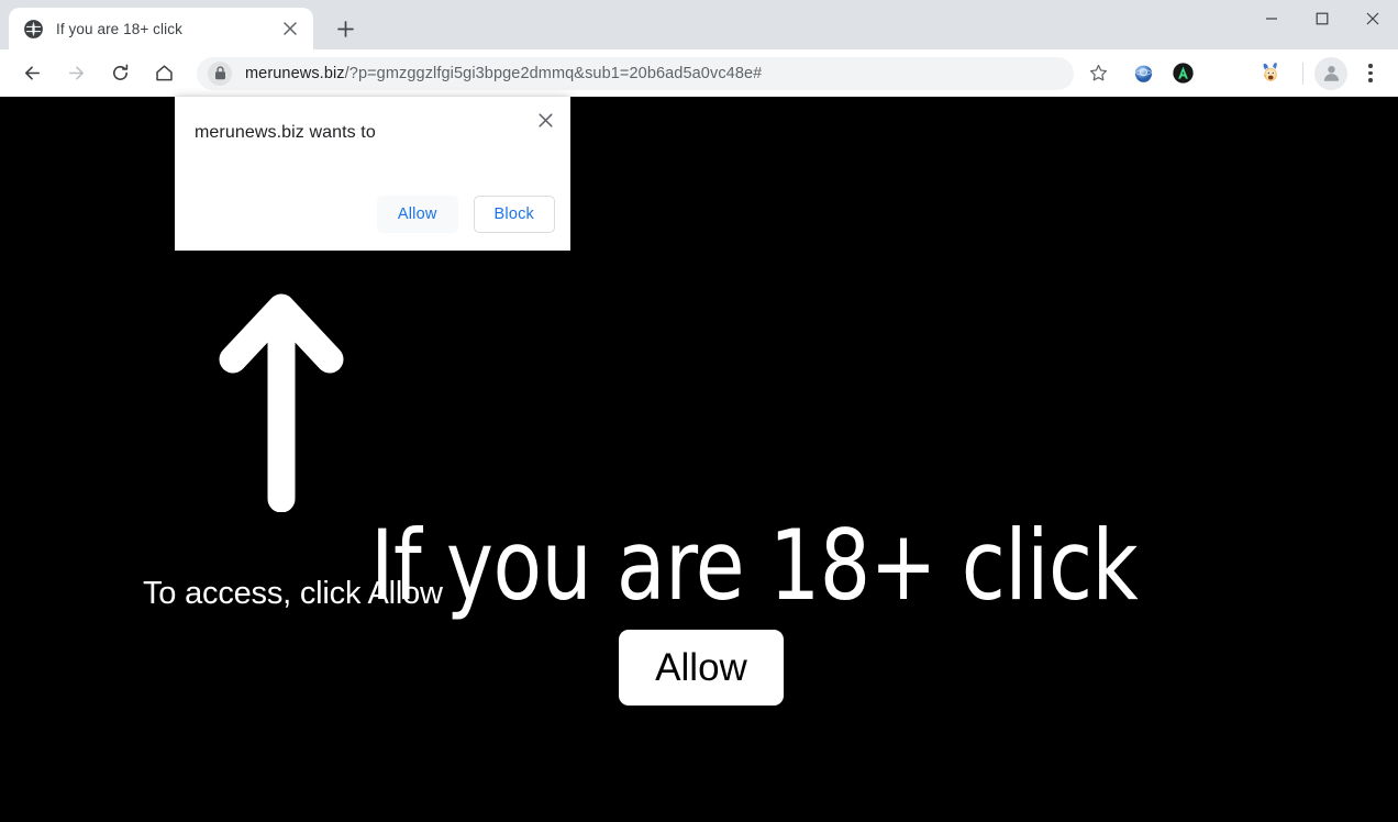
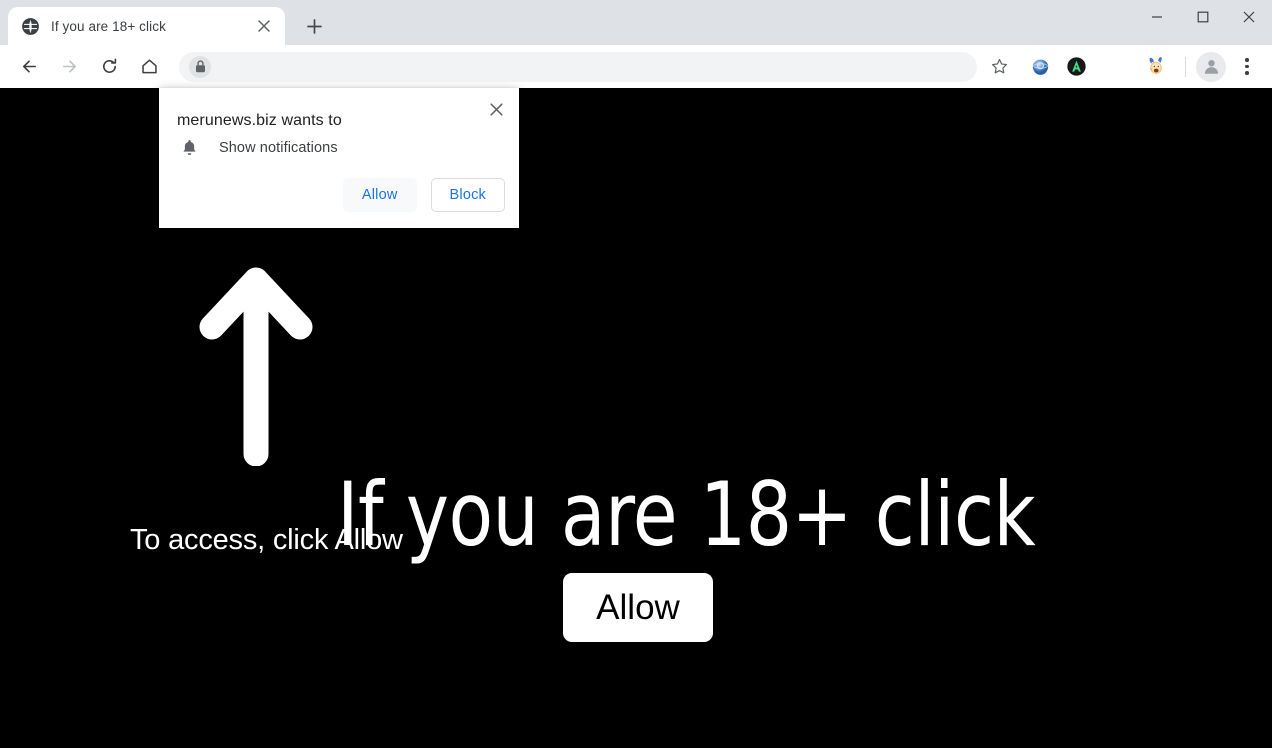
  If you are 18+ click
- merunews.biz/?p=gmzggzlfgi5gi3bpge2dmmq&sub1=20b6ad5a0vc48e#
  If you are 18+ click
  To access, click Allow
  Allow
  merunews.biz wants to
+ Show notifications
  Allow
  Block
